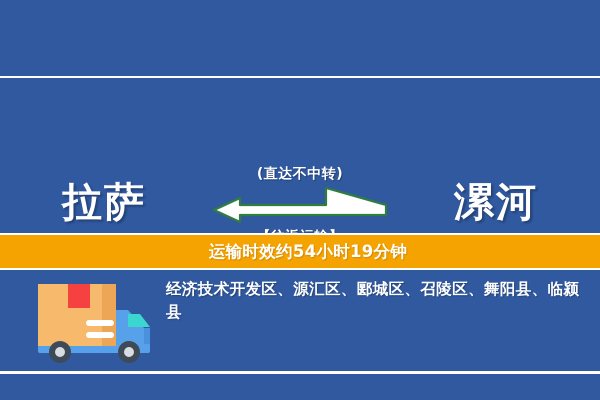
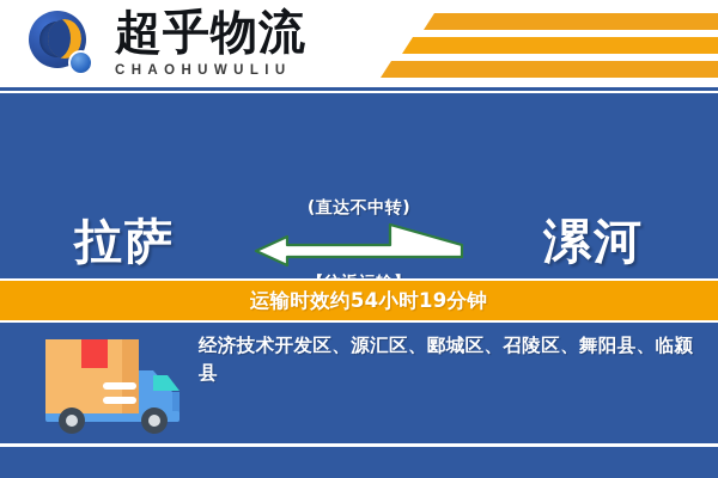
+ 超乎物流
+ CHAOHUWULIU
  拉萨
  (直达不中转)
  漯河
  运输时效约54小时19分钟
  经济技术开发区、源汇区、郾城区、召陵区、舞阳县、临颍县
